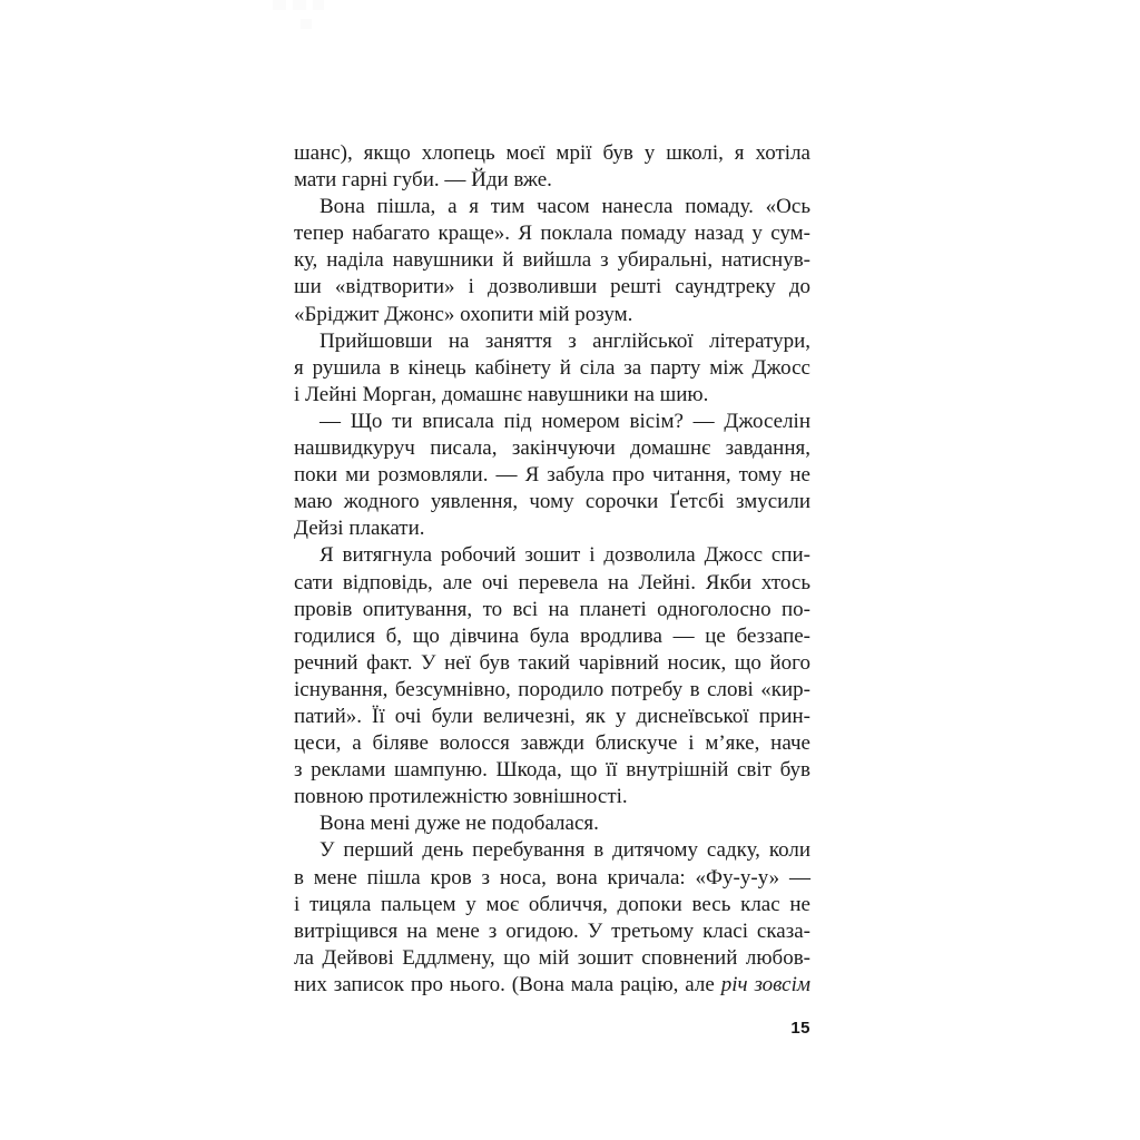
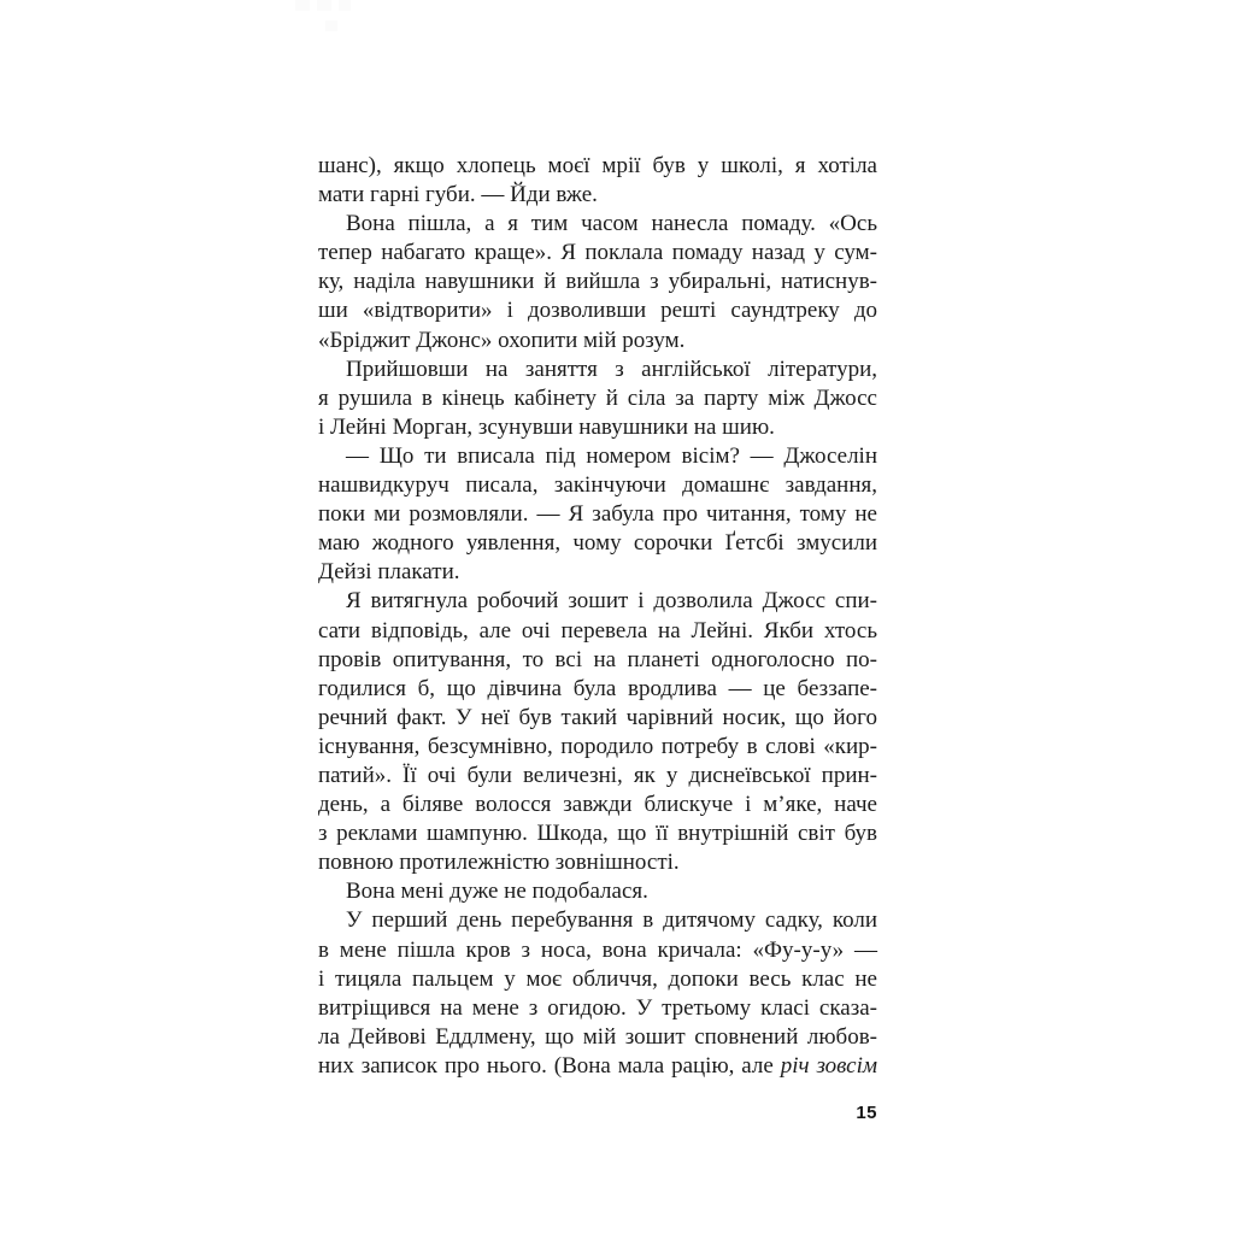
  шанс), якщо хлопець моєї мрії був у школі, я хотіла
  мати гарні губи. — Йди вже.
  Вона пішла, а я тим часом нанесла помаду. «Ось
  тепер набагато краще». Я поклала помаду назад у сум-
  ку, наділа навушники й вийшла з убиральні, натиснув-
  ши «відтворити» і дозволивши решті саундтреку до
  «Бріджит Джонс» охопити мій розум.
  Прийшовши на заняття з англійської літератури,
  я рушила в кінець кабінету й сіла за парту між Джосс
- і Лейні Морган, домашнє навушники на шию.
+ і Лейні Морган, зсунувши навушники на шию.
  — Що ти вписала під номером вісім? — Джоселін
  нашвидкуруч писала, закінчуючи домашнє завдання,
  поки ми розмовляли. — Я забула про читання, тому не
  маю жодного уявлення, чому сорочки Ґетсбі змусили
  Дейзі плакати.
  Я витягнула робочий зошит і дозволила Джосс спи-
  сати відповідь, але очі перевела на Лейні. Якби хтось
  провів опитування, то всі на планеті одноголосно по-
  годилися б, що дівчина була вродлива — це беззапе-
  речний факт. У неї був такий чарівний носик, що його
  існування, безсумнівно, породило потребу в слові «кир-
  патий». Її очі були величезні, як у диснеївської прин-
- цеси, а біляве волосся завжди блискуче і м’яке, наче
+ день, а біляве волосся завжди блискуче і м’яке, наче
  з реклами шампуню. Шкода, що її внутрішній світ був
  повною протилежністю зовнішності.
  Вона мені дуже не подобалася.
  У перший день перебування в дитячому садку, коли
  в мене пішла кров з носа, вона кричала: «Фу-у-у» —
  і тицяла пальцем у моє обличчя, допоки весь клас не
  витріщився на мене з огидою. У третьому класі сказа-
  ла Дейвові Еддлмену, що мій зошит сповнений любов-
  них записок про нього. (Вона мала рацію, але річ зовсім
  15
